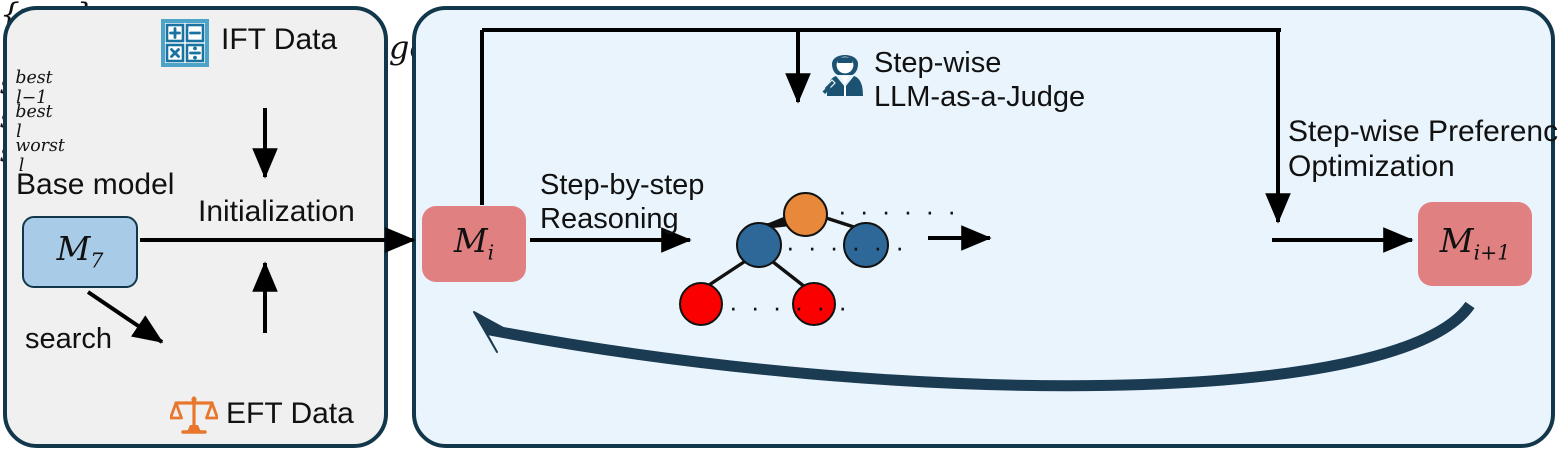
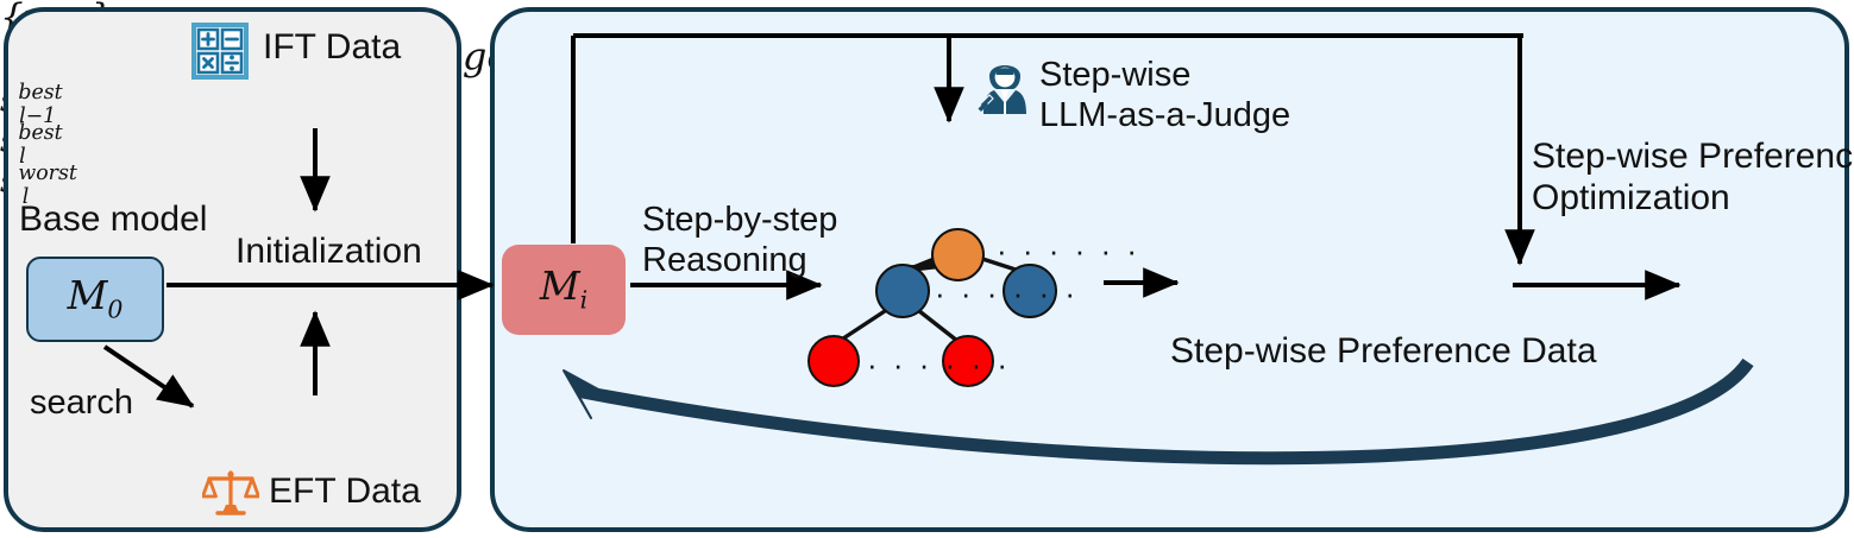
  IFT Data
  Base model
- M7
+ M0
  Initialization
  search
  EFT Data
  Mi
  Step-by-step
  Reasoning
  Step-wise
  LLM-as-a-Judge
  bestl−1
  bestl
  worstl
  · · · · · ·
  · · · · · ·
  · · · · · ·
+ Step-wise Preference Data
  Step-wise Preferenc
  Optimization
- Mi+1
